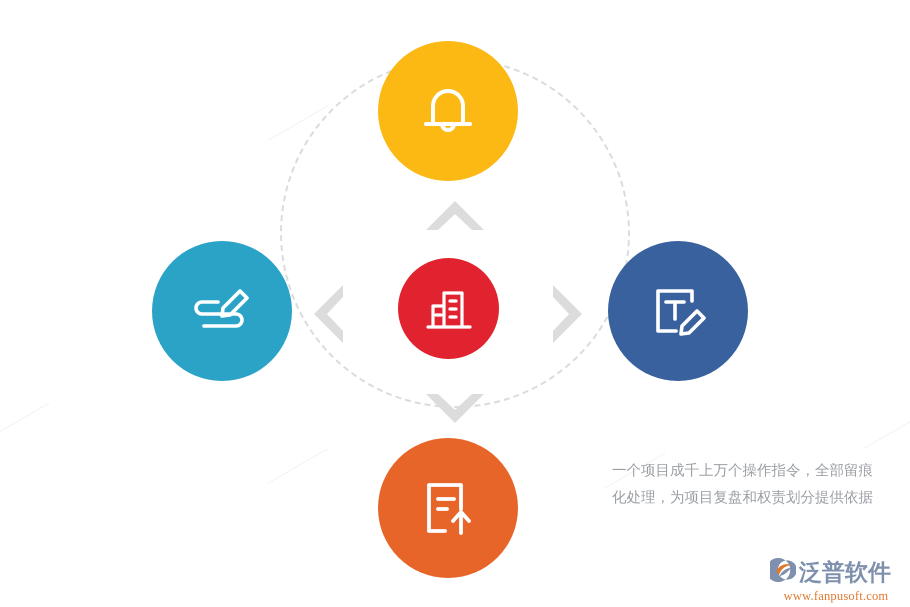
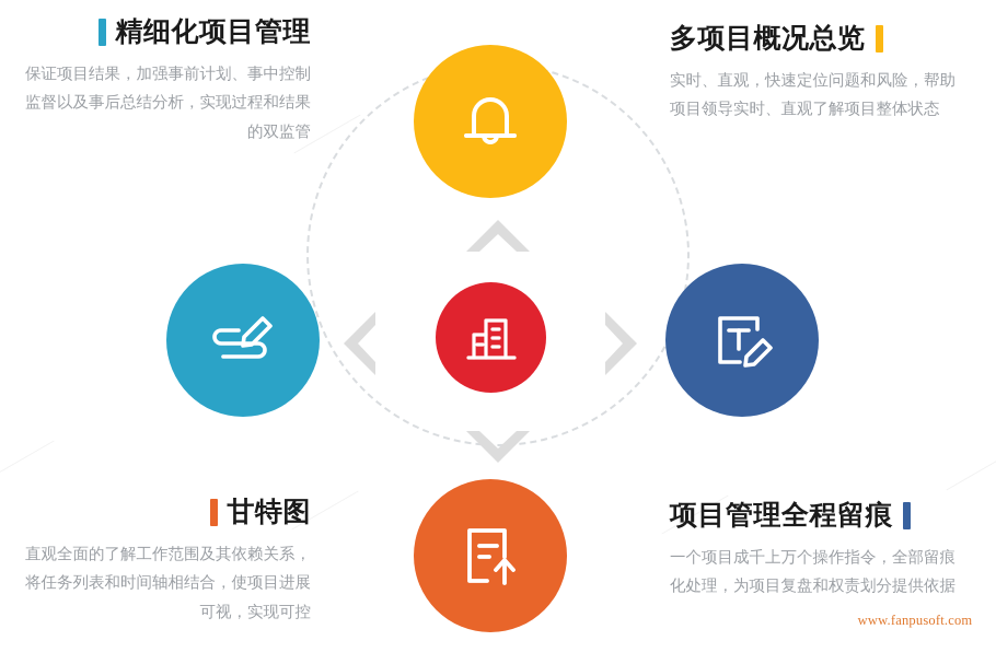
+ 精细化项目管理
+ 保证项目结果，加强事前计划、事中控制监督以及事后总结分析，实现过程和结果的双监管
+ 多项目概况总览
+ 实时、直观，快速定位问题和风险，帮助项目领导实时、直观了解项目整体状态
+ 甘特图
+ 直观全面的了解工作范围及其依赖关系，将任务列表和时间轴相结合，使项目进展可视，实现可控
+ 项目管理全程留痕
  一个项目成千上万个操作指令，全部留痕化处理，为项目复盘和权责划分提供依据
- 泛普软件
  www.fanpusoft.com
